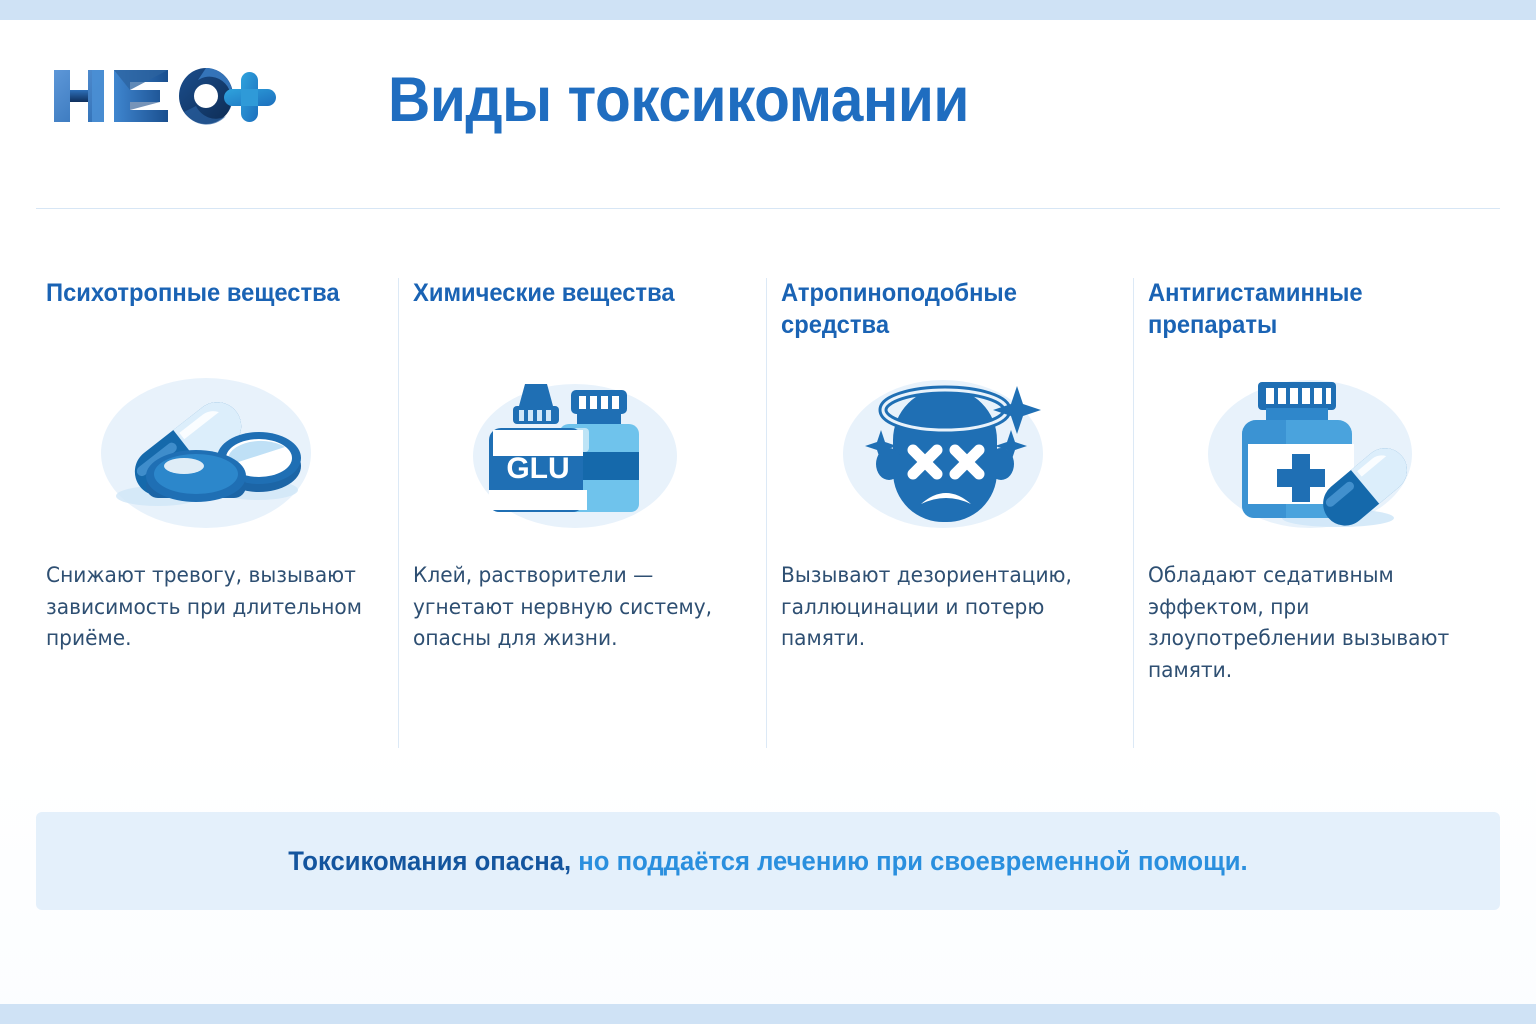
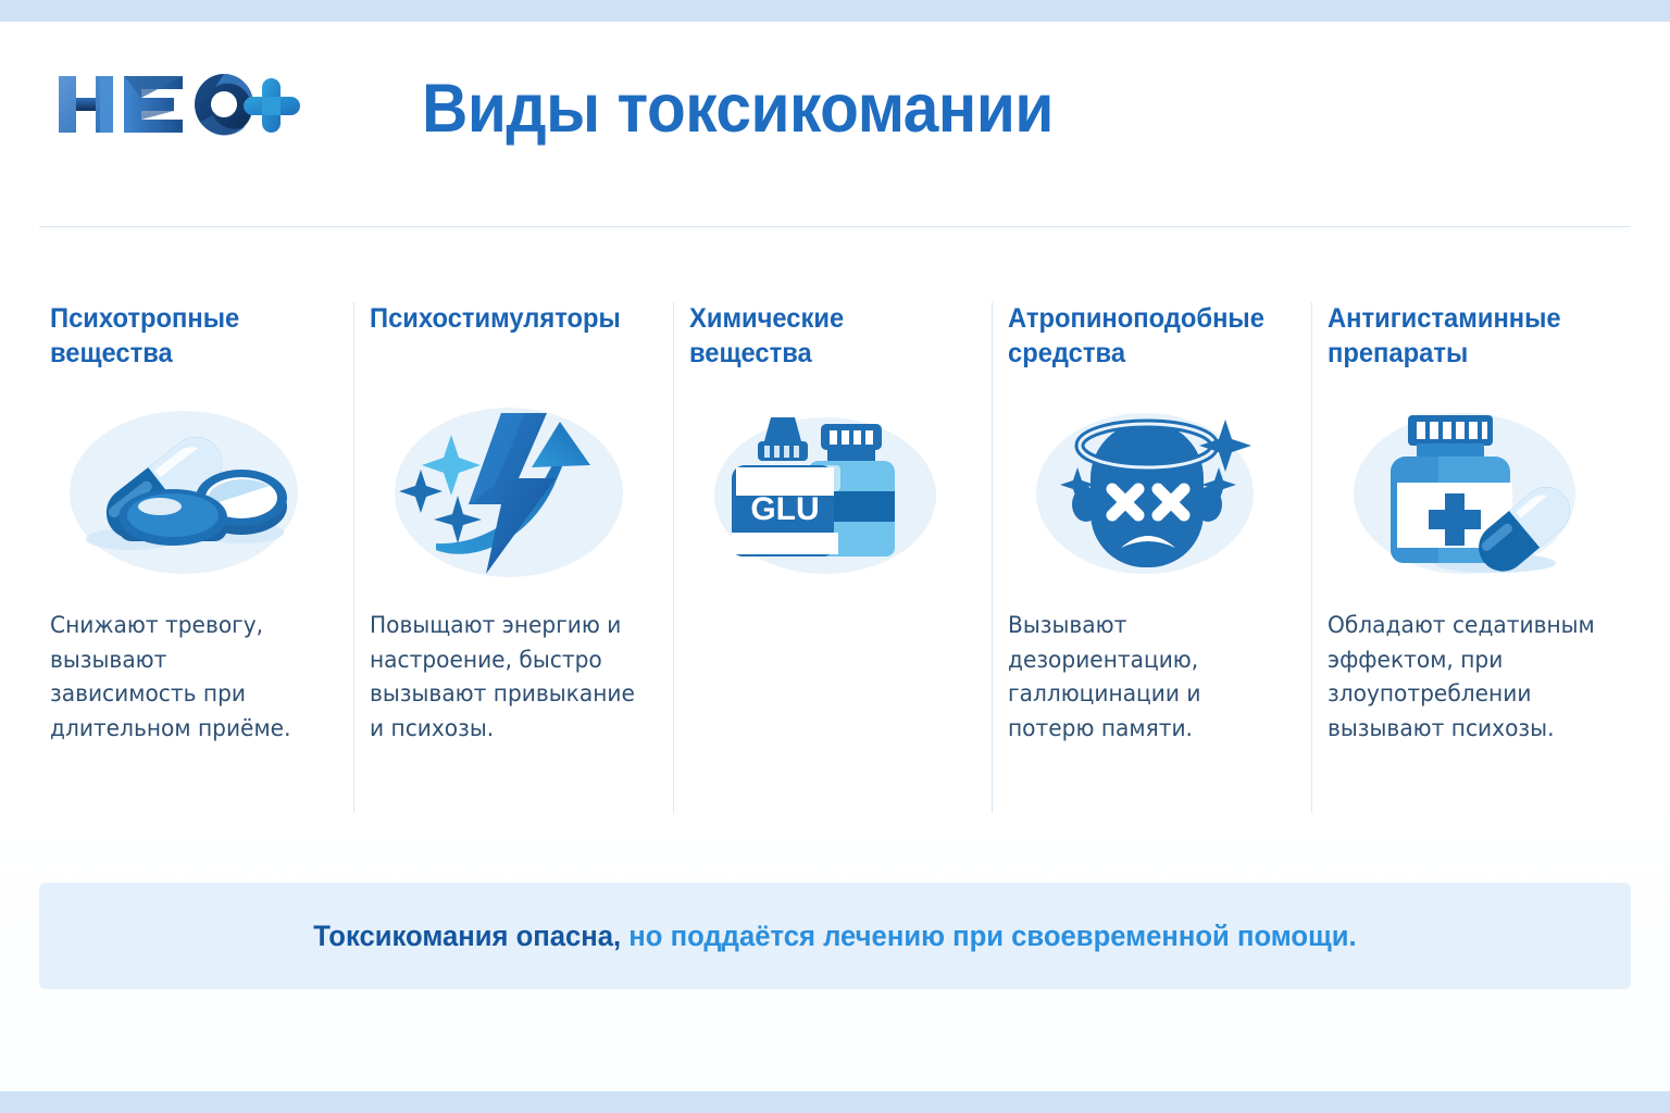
  Виды токсикомании
  Психотропные вещества
  Снижают тревогу, вызывают зависимость при длительном приёме.
+ Психостимуляторы
+ Повыщают энергию и настроение, быстро вызывают привыкание и психозы.
  Химические вещества
  GLU
- Клей, растворители — угнетают нервную систему, опасны для жизни.
  Атропиноподобные средства
  Вызывают дезориентацию, галлюцинации и потерю памяти.
  Антигистаминные препараты
- Обладают седативным эффектом, при злоупотреблении вызывают памяти.
+ Обладают седативным эффектом, при злоупотреблении вызывают психозы.
  Токсикомания опасна, но поддаётся лечению при своевременной помощи.
